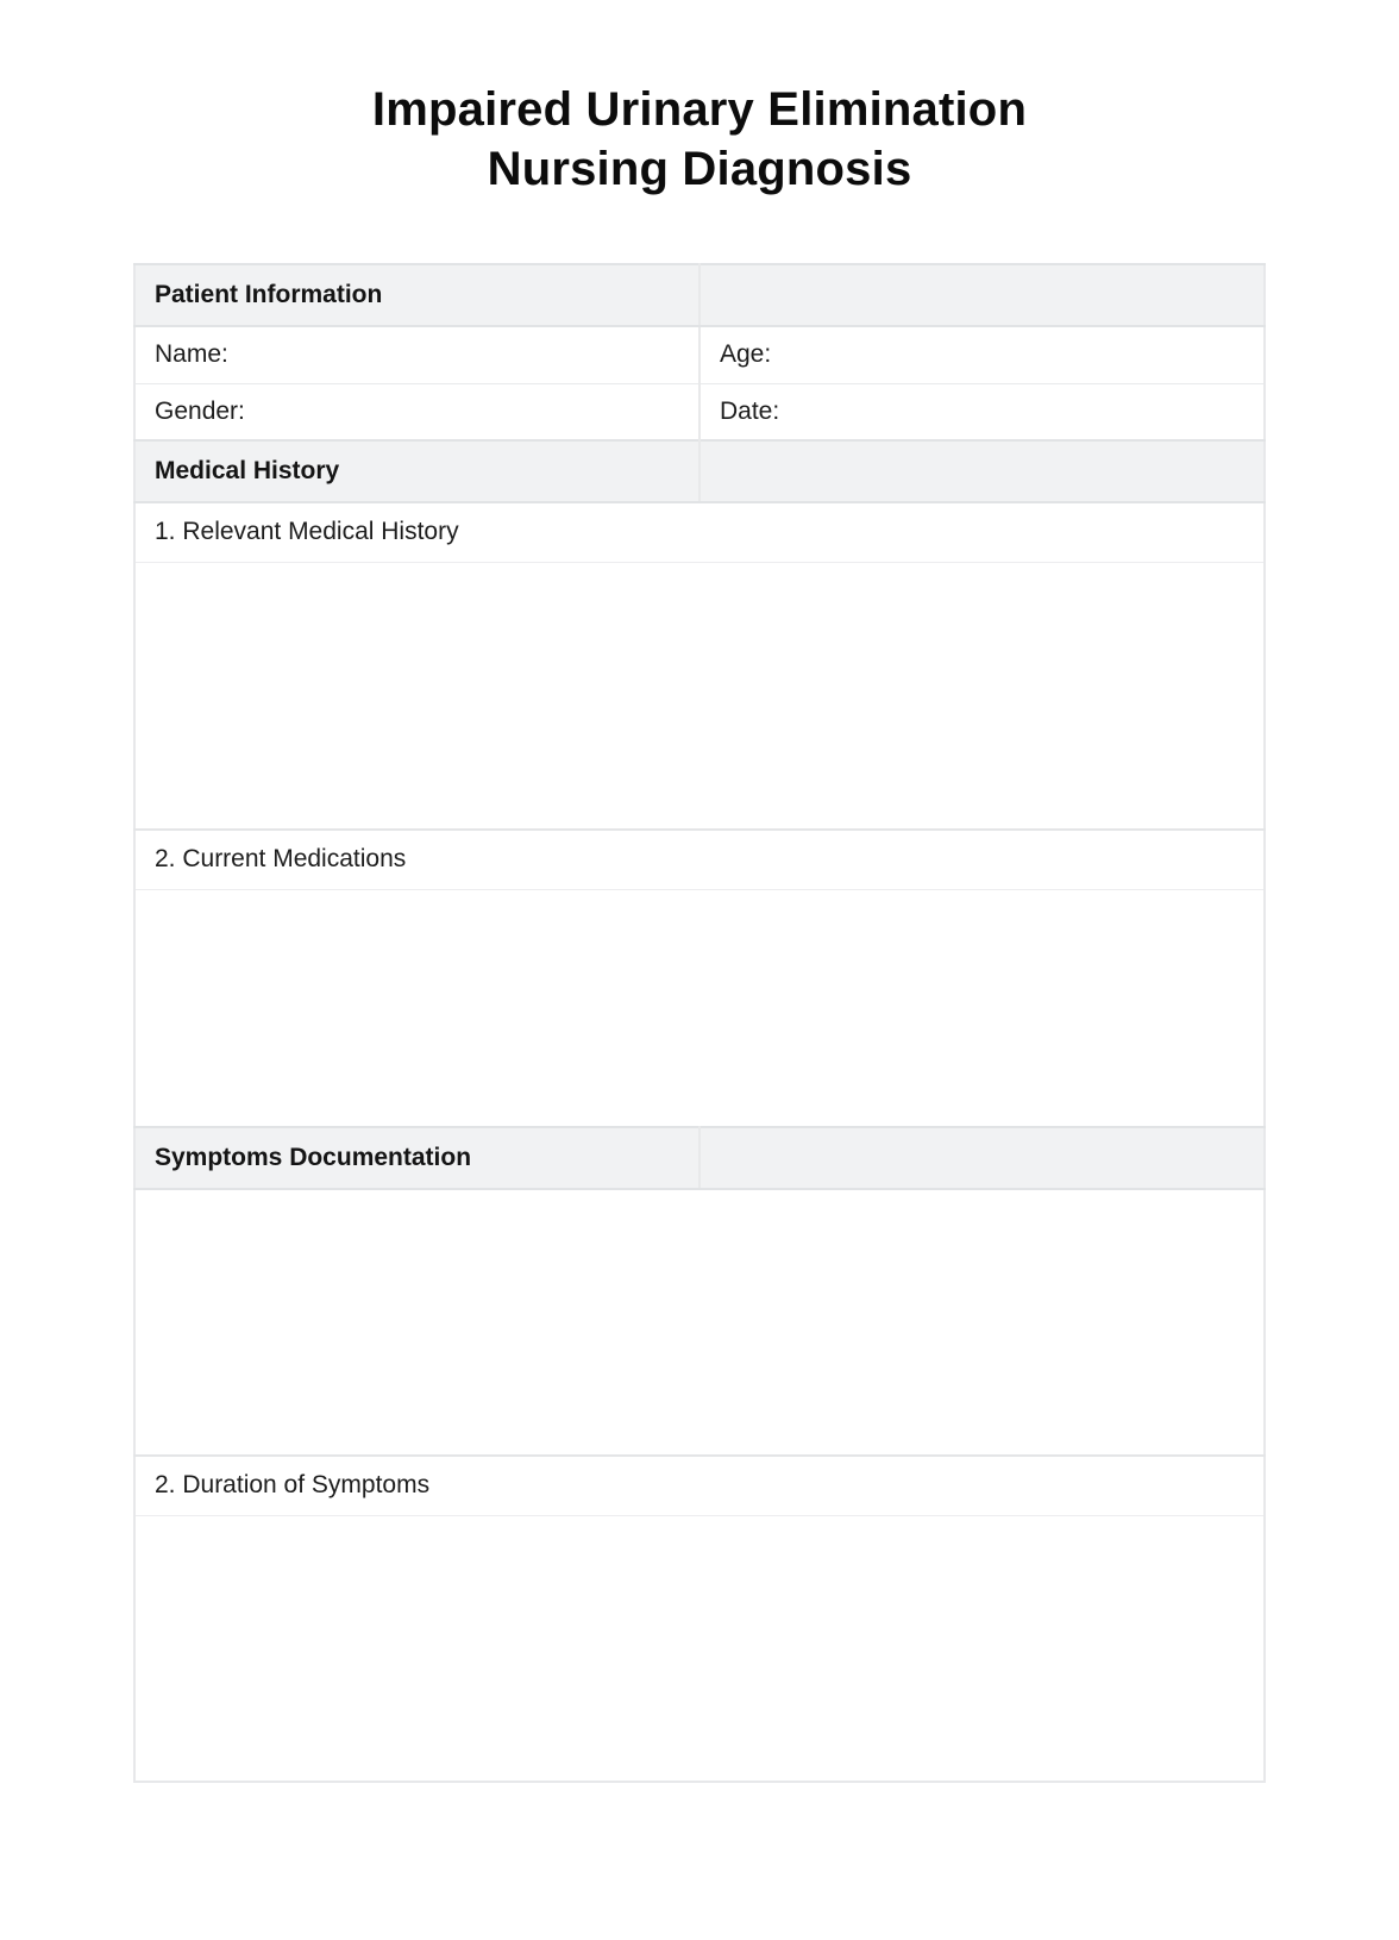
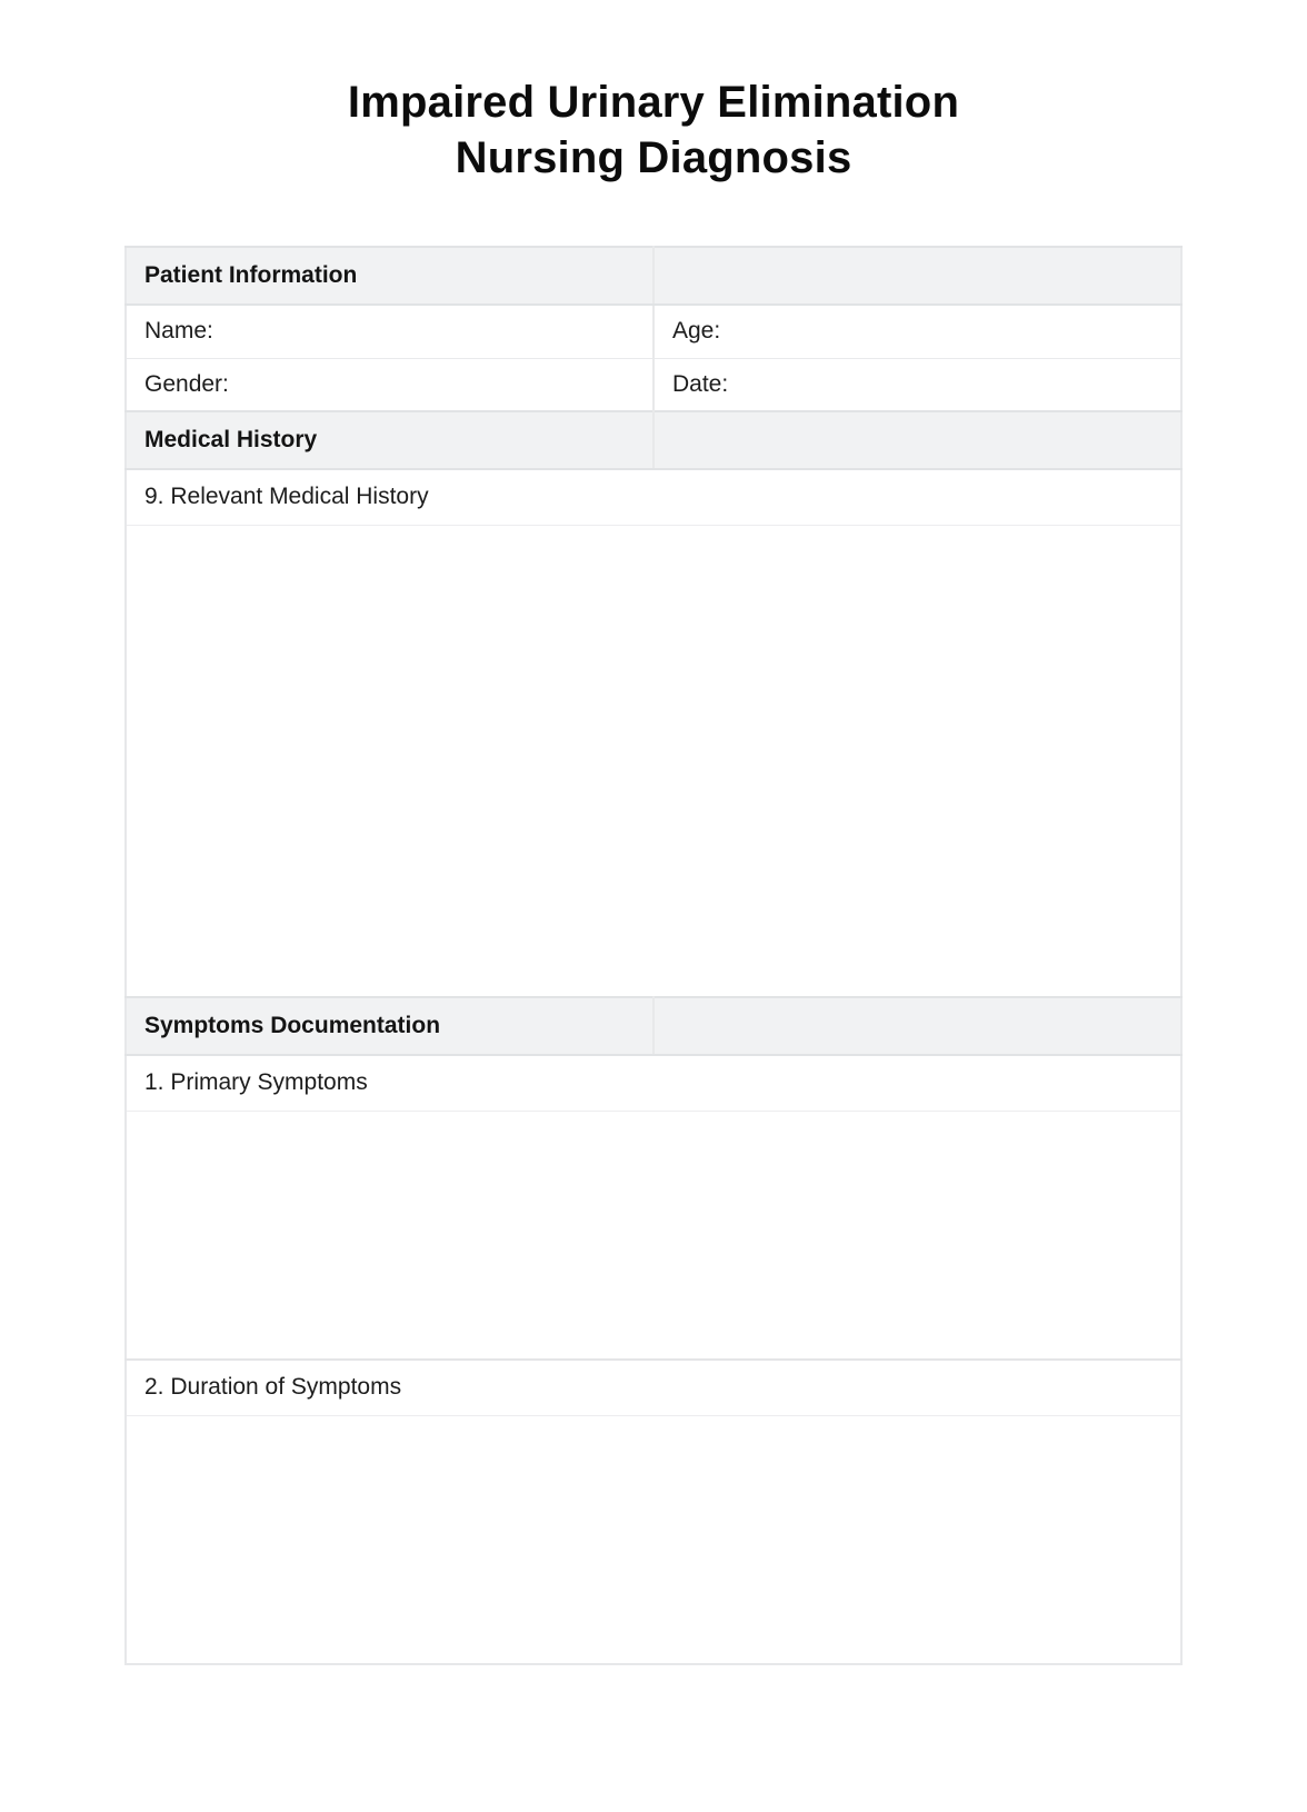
  Impaired Urinary Elimination
  Nursing Diagnosis
  Patient Information
  Name:	Age:
  Gender:	Date:
  Medical History
- 1. Relevant Medical History
+ 9. Relevant Medical History
- 2. Current Medications
  Symptoms Documentation
+ 1. Primary Symptoms
  2. Duration of Symptoms
